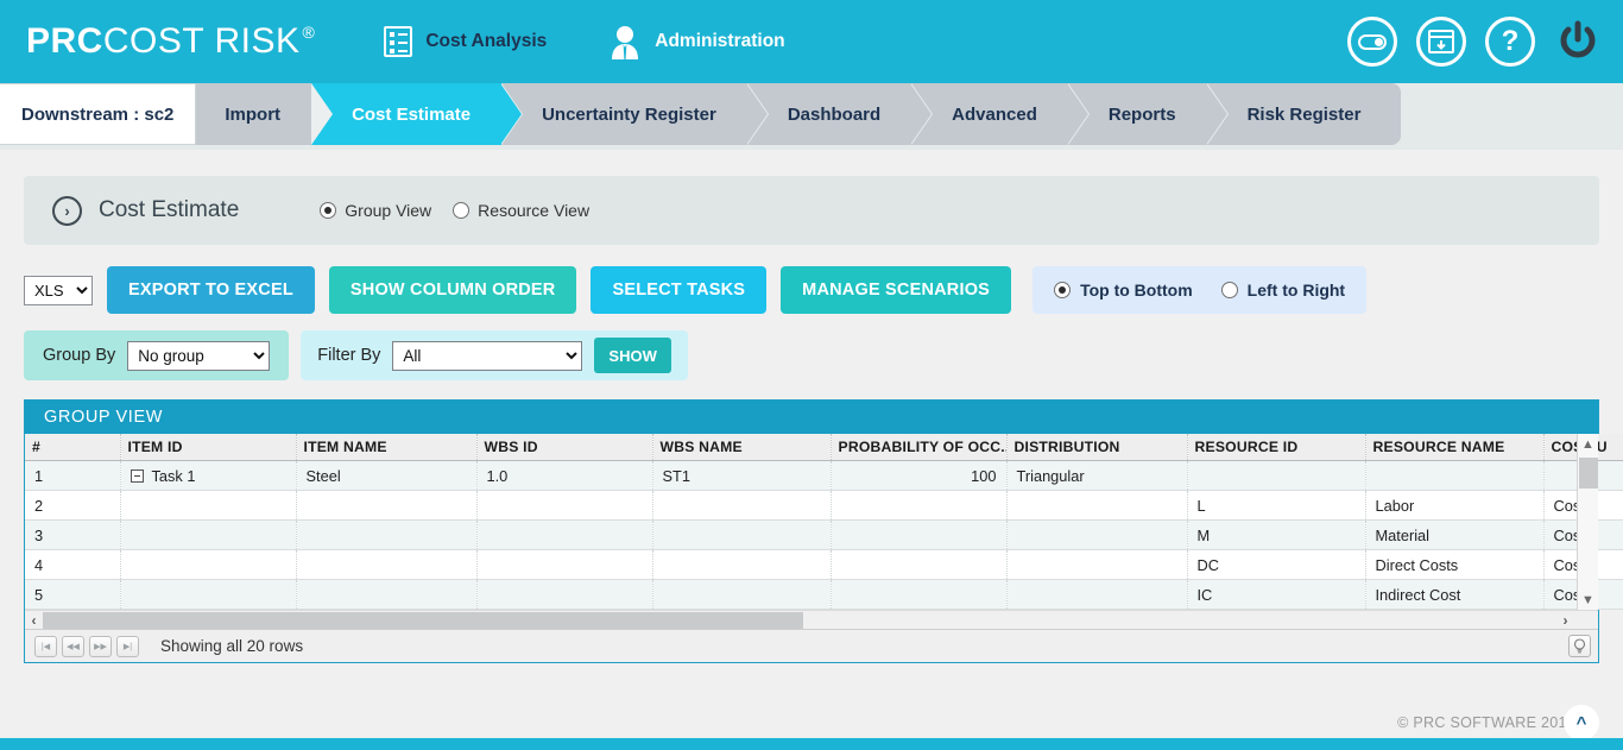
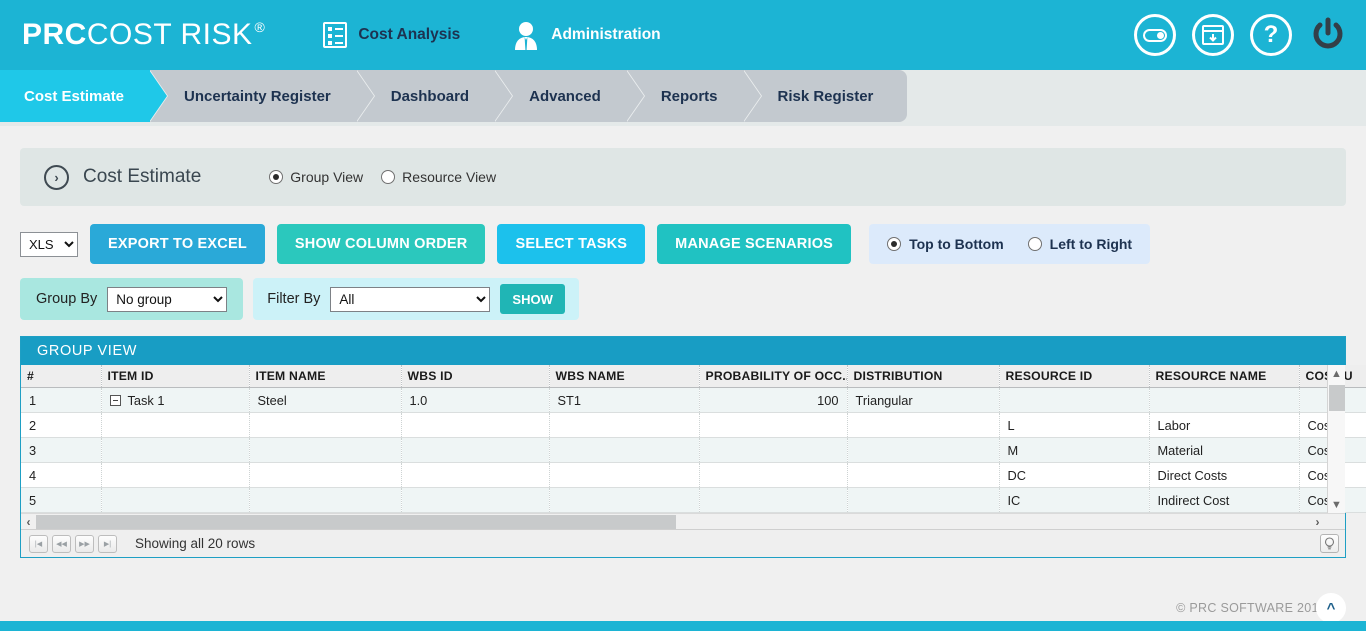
  PRC
  COST RISK
  ®
  Cost Analysis
  Administration
  ?
- Downstream : sc2
- Import
  Cost Estimate
  Uncertainty Register
  Dashboard
  Advanced
  Reports
  Risk Register
  ›
  Cost Estimate
  Group View
  Resource View
  XLS
  EXPORT TO EXCEL
  SHOW COLUMN ORDER
  SELECT TASKS
  MANAGE SCENARIOS
  Top to Bottom
  Left to Right
  Group By
  No group
  Filter By
  All
  SHOW
  GROUP VIEW
  #	ITEM ID	ITEM NAME	WBS ID	WBS NAME	PROBABILITY OF OCC.	DISTRIBUTION	RESOURCE ID	RESOURCE NAME	CO U
  1	Task 1	Steel	1.0	ST1	100	Triangular
  2							L	Labor	Co
  3							M	Material	Co
  4							DC	Direct Costs	Co
  5							IC	Indirect Cost	Co
  ▲
  ▼
  ‹
  ›
  Showing all 20 rows
  © PRC SOFTWARE 20
  ^
